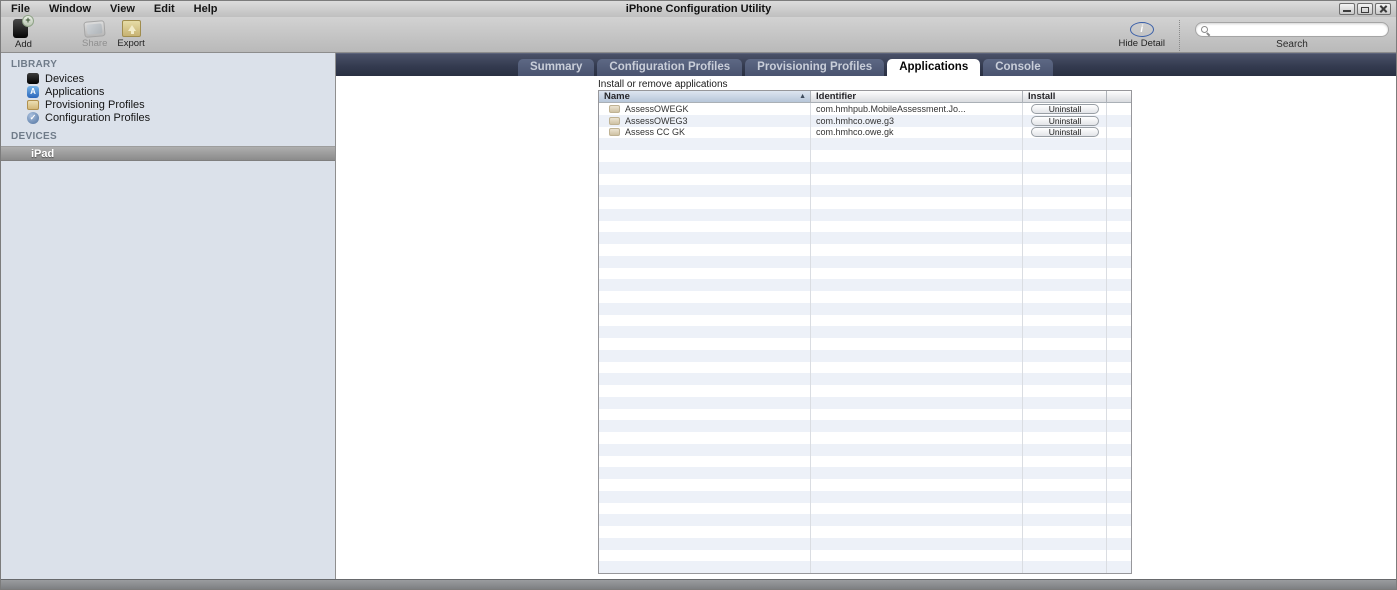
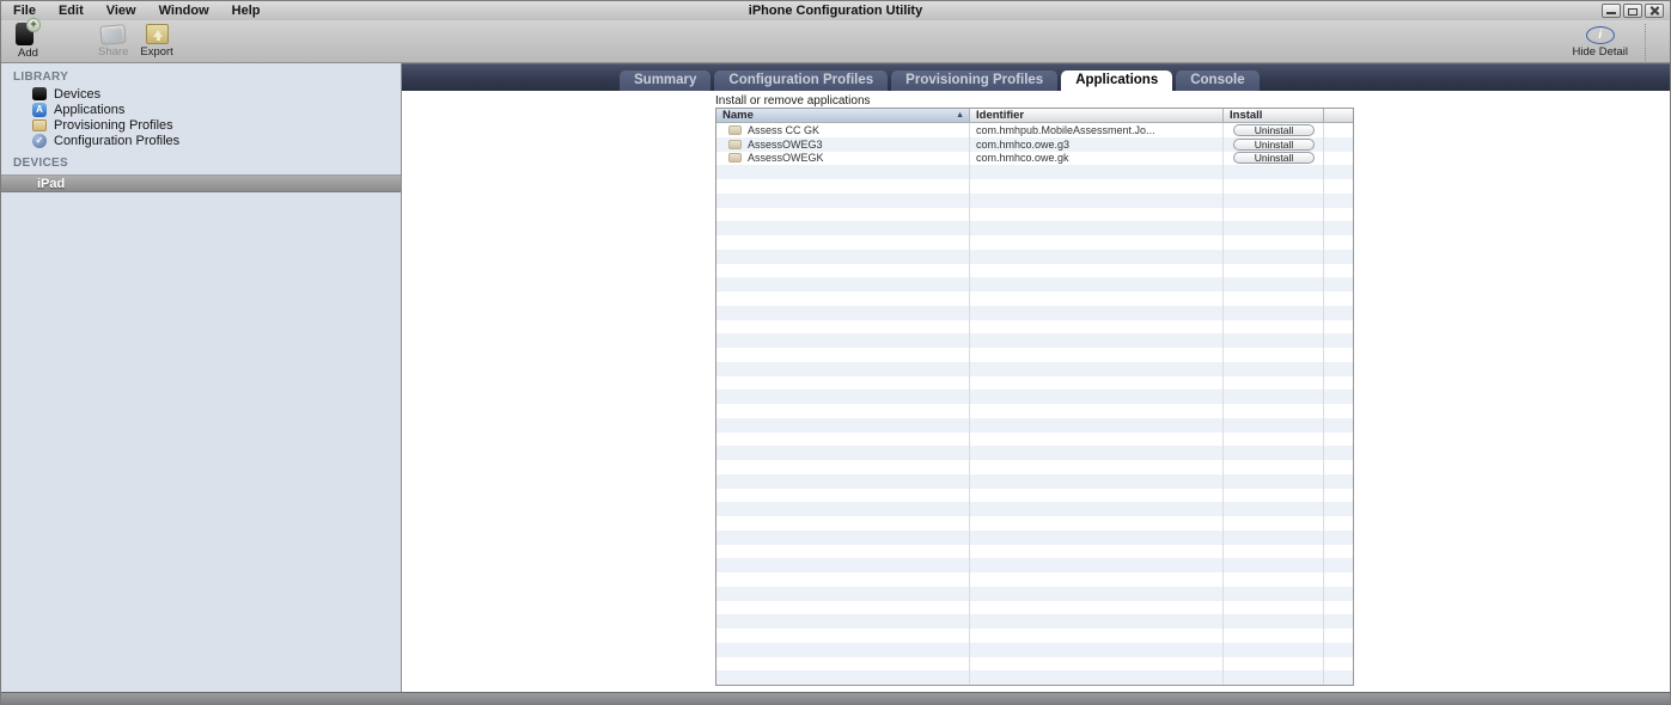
  File
- Window
+ Edit
  View
- Edit
+ Window
  Help
  iPhone Configuration Utility
  Add
  Share
  Export
  i
  Hide Detail
- Search
  LIBRARY
  Devices
  Applications
  Provisioning Profiles
  Configuration Profiles
  DEVICES
  iPad
  Summary
  Configuration Profiles
  Provisioning Profiles
  Applications
  Console
  Install or remove applications
  Name
  Identifier
  Install
- AssessOWEGK
+ Assess CC GK
  com.hmhpub.MobileAssessment.Jo...
  Uninstall
  AssessOWEG3
  com.hmhco.owe.g3
  Uninstall
- Assess CC GK
+ AssessOWEGK
  com.hmhco.owe.gk
  Uninstall
